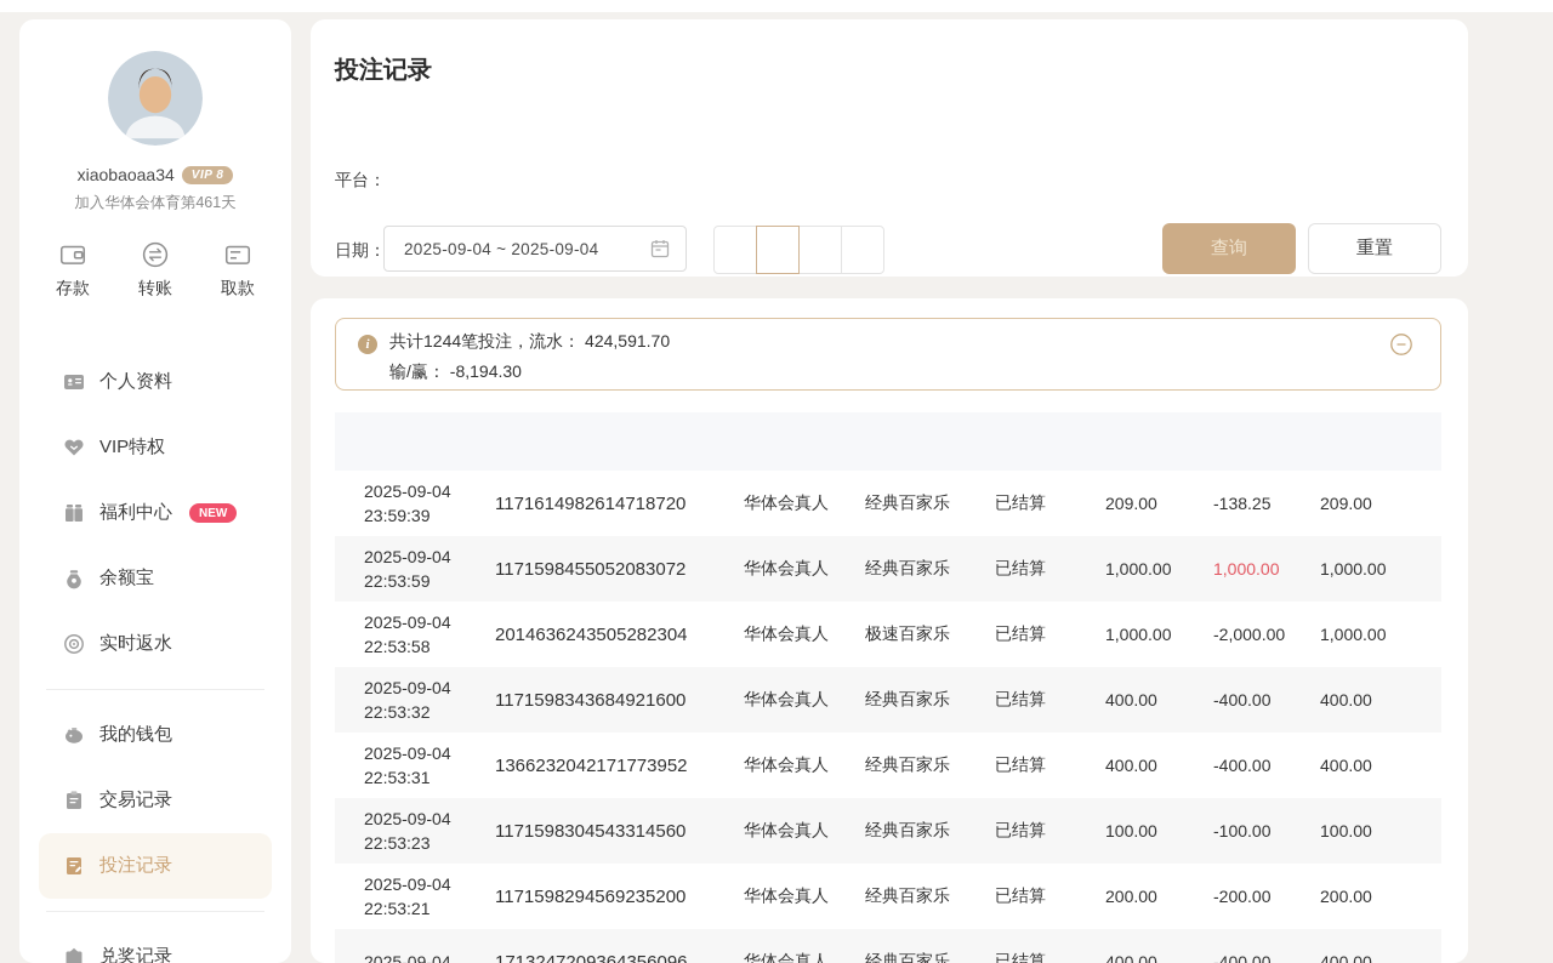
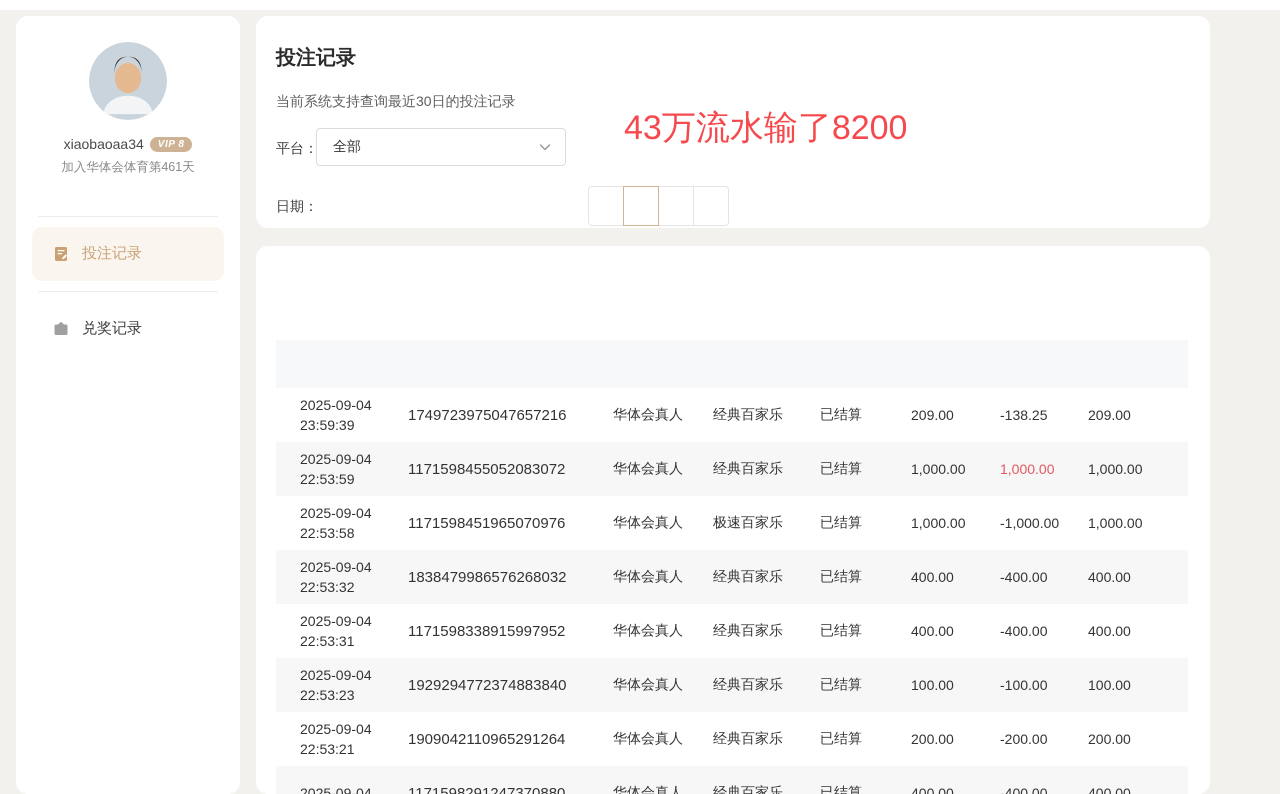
  xiaobaoaa34
  VIP 8
  加入华体会体育第461天
- 存款
- 转账
- 取款
- 个人资料
- VIP特权
- 福利中心
- NEW
- 余额宝
- 实时返水
- 我的钱包
- 交易记录
  投注记录
  兑奖记录
  投注记录
+ 当前系统支持查询最近30日的投注记录
+ 43万流水输了8200
  平台：
+ 全部
  日期：
- 2025-09-04 ~ 2025-09-04
- 查询
- 重置
- i
- 共计1244笔投注，流水： 424,591.70
- 输/赢： -8,194.30
  2025-09-04
  23:59:39
- 1171614982614718720
+ 1749723975047657216
  华体会真人
  经典百家乐
  已结算
  209.00
  -138.25
  209.00
  2025-09-04
  22:53:59
  1171598455052083072
  华体会真人
  经典百家乐
  已结算
  1,000.00
  1,000.00
  1,000.00
  2025-09-04
  22:53:58
- 2014636243505282304
+ 1171598451965070976
  华体会真人
  极速百家乐
  已结算
  1,000.00
- -2,000.00
+ -1,000.00
  1,000.00
  2025-09-04
  22:53:32
- 1171598343684921600
+ 1838479986576268032
  华体会真人
  经典百家乐
  已结算
  400.00
  -400.00
  400.00
  2025-09-04
  22:53:31
- 1366232042171773952
+ 1171598338915997952
  华体会真人
  经典百家乐
  已结算
  400.00
  -400.00
  400.00
  2025-09-04
  22:53:23
- 1171598304543314560
+ 1929294772374883840
  华体会真人
  经典百家乐
  已结算
  100.00
  -100.00
  100.00
  2025-09-04
  22:53:21
- 1171598294569235200
+ 1909042110965291264
  华体会真人
  经典百家乐
  已结算
  200.00
  -200.00
  200.00
  2025-09-04
- 1713247209364356096
+ 1171598291247370880
  华体会真人
  经典百家乐
  已结算
  400.00
  -400.00
  400.00
